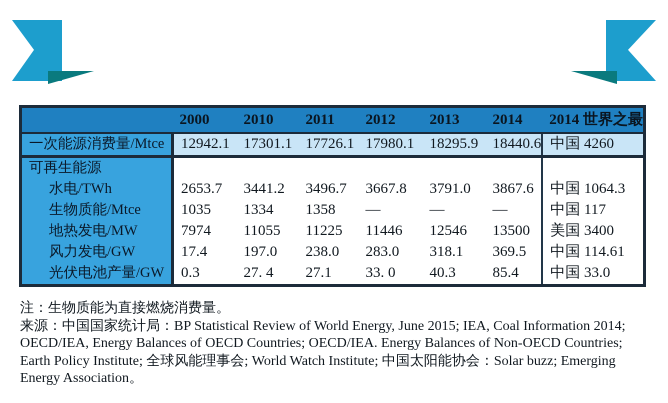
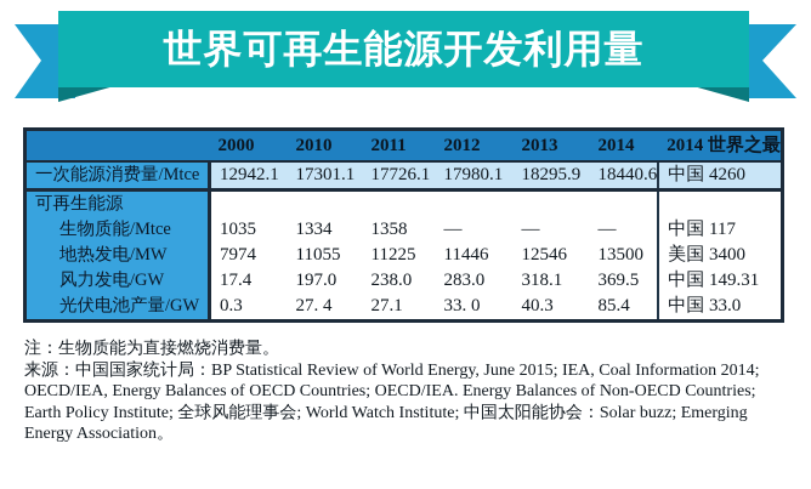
+ 世界可再生能源开发利用量
  	2000	2010	2011	2012	2013	2014	2014 世界之最
  一次能源消费量/Mtce	12942.1	17301.1	17726.1	17980.1	18295.9	18440.6	中国 4260
  可再生能源
- 水电/TWh	2653.7	3441.2	3496.7	3667.8	3791.0	3867.6	中国 1064.3
  生物质能/Mtce	1035	1334	1358	—	—	—	中国 117
  地热发电/MW	7974	11055	11225	11446	12546	13500	美国 3400
- 风力发电/GW	17.4	197.0	238.0	283.0	318.1	369.5	中国 114.61
+ 风力发电/GW	17.4	197.0	238.0	283.0	318.1	369.5	中国 149.31
  光伏电池产量/GW	0.3	27. 4	27.1	33. 0	40.3	85.4	中国 33.0
  注：生物质能为直接燃烧消费量。
  来源：中国国家统计局：BP Statistical Review of World Energy, June 2015; IEA, Coal Information 2014; OECD/IEA, Energy Balances of OECD Countries; OECD/IEA. Energy Balances of Non-OECD Countries; Earth Policy Institute; 全球风能理事会; World Watch Institute; 中国太阳能协会：Solar buzz; Emerging Energy Association。
